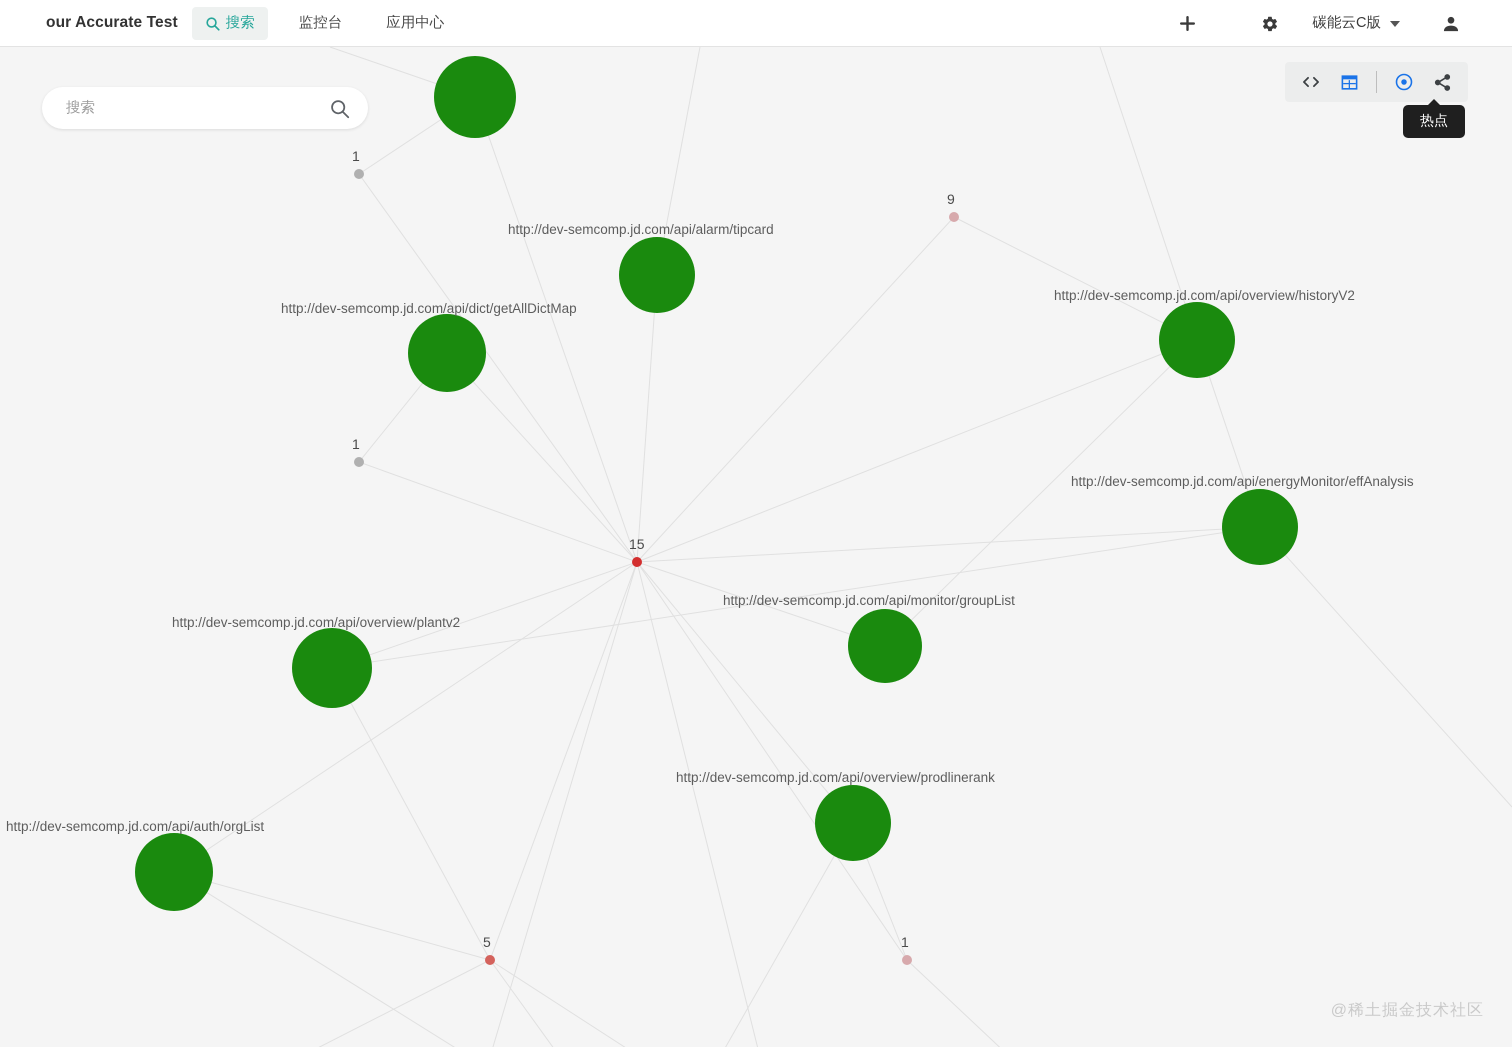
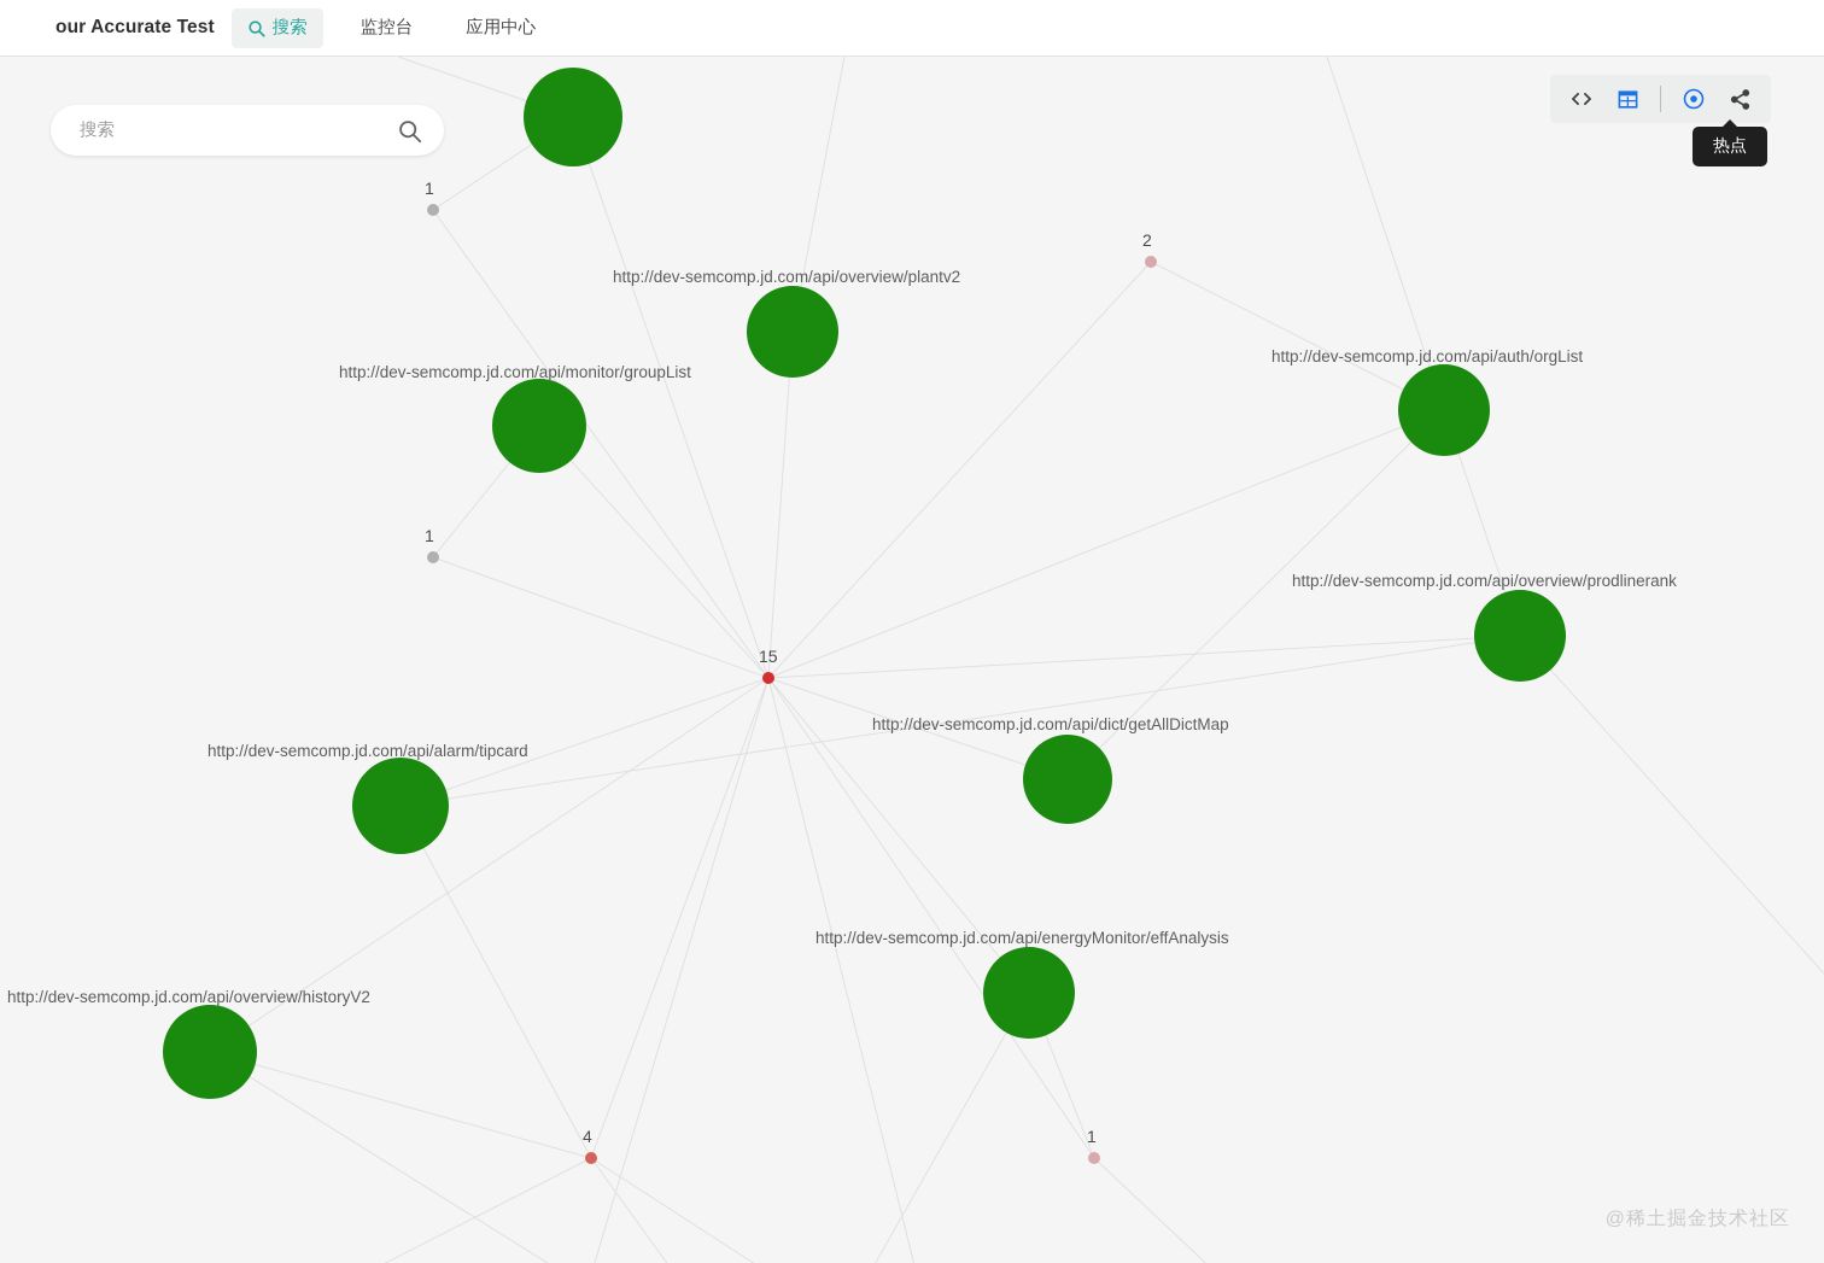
  our Accurate Test
  搜索
  监控台
  应用中心
- 碳能云C版
  搜索
  热点
- http://dev-semcomp.jd.com/api/alarm/tipcard
+ http://dev-semcomp.jd.com/api/overview/plantv2
- http://dev-semcomp.jd.com/api/dict/getAllDictMap
+ http://dev-semcomp.jd.com/api/monitor/groupList
- http://dev-semcomp.jd.com/api/overview/historyV2
+ http://dev-semcomp.jd.com/api/auth/orgList
- http://dev-semcomp.jd.com/api/energyMonitor/effAnalysis
+ http://dev-semcomp.jd.com/api/overview/prodlinerank
- http://dev-semcomp.jd.com/api/monitor/groupList
+ http://dev-semcomp.jd.com/api/dict/getAllDictMap
- http://dev-semcomp.jd.com/api/overview/plantv2
+ http://dev-semcomp.jd.com/api/alarm/tipcard
- http://dev-semcomp.jd.com/api/overview/prodlinerank
+ http://dev-semcomp.jd.com/api/energyMonitor/effAnalysis
- http://dev-semcomp.jd.com/api/auth/orgList
+ http://dev-semcomp.jd.com/api/overview/historyV2
  1
- 9
+ 2
  1
- 5
+ 4
  1
  15
  @稀土掘金技术社区
